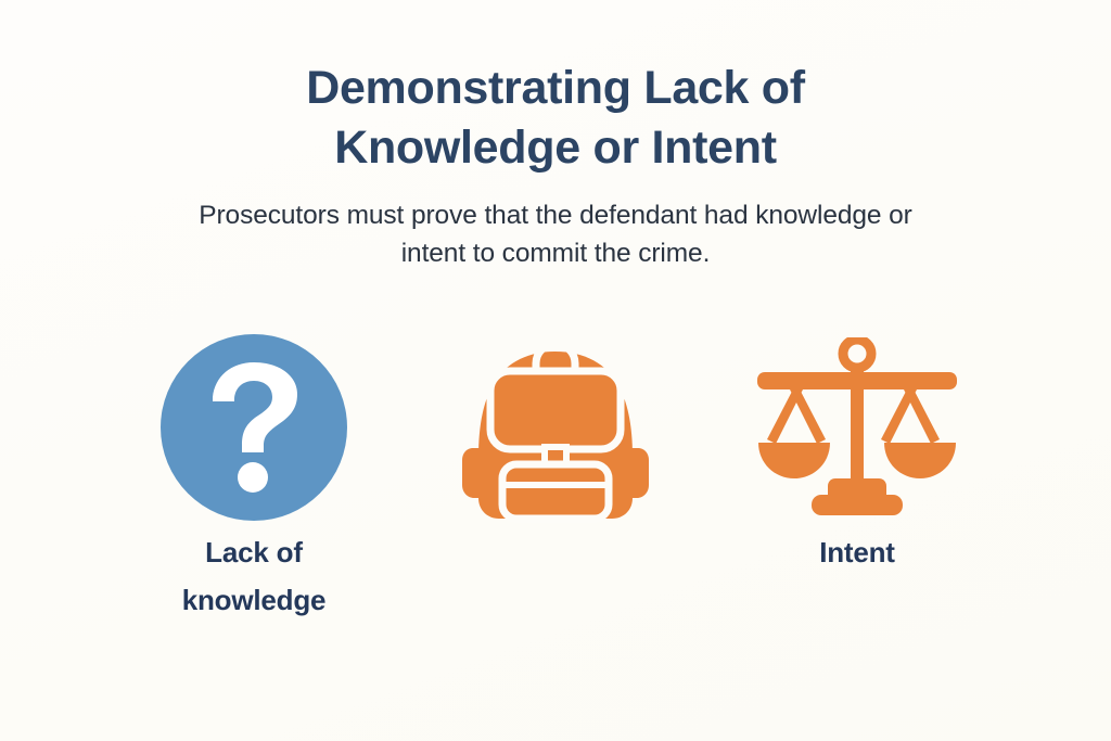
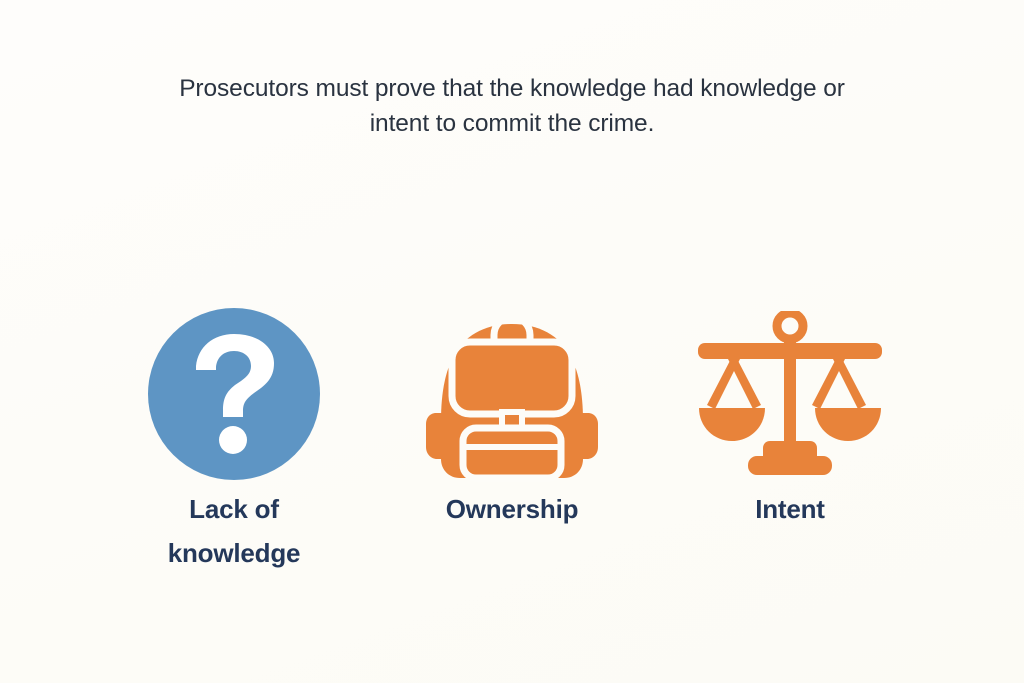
- Demonstrating Lack of
- Knowledge or Intent
- Prosecutors must prove that the defendant had knowledge or intent to commit the crime.
+ Prosecutors must prove that the knowledge had knowledge or intent to commit the crime.
  Lack of knowledge
+ Ownership
  Intent
